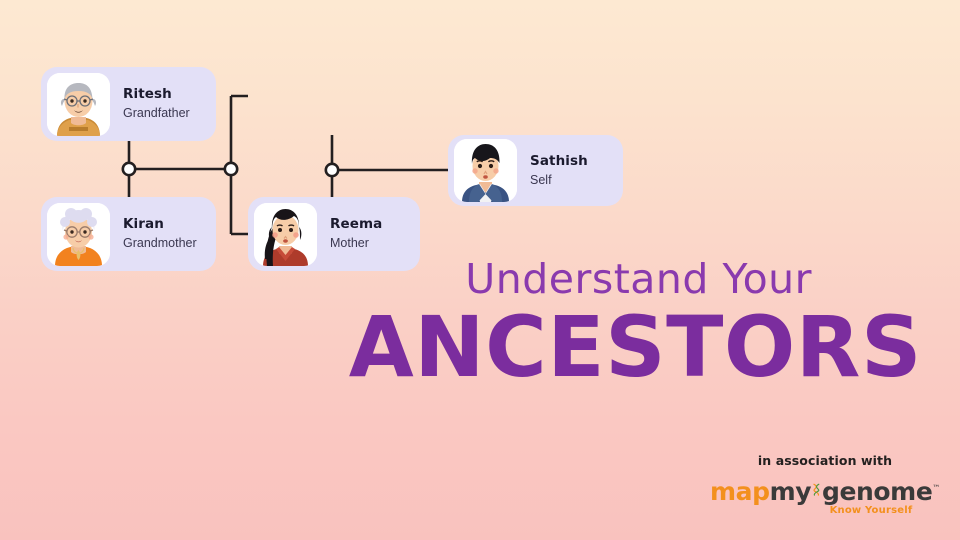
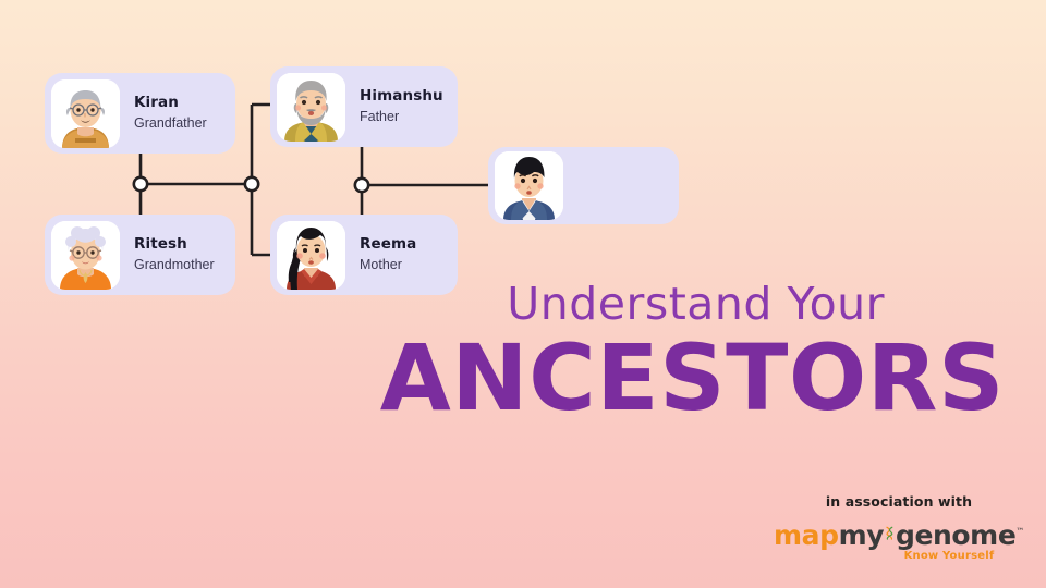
- Ritesh
+ Kiran
  Grandfather
- Kiran
+ Ritesh
  Grandmother
+ Himanshu
+ Father
  Reema
  Mother
- Sathish
- Self
  Understand Your
  ANCESTORS
  in association with
  map
  my
  genome™
  Know Yourself
